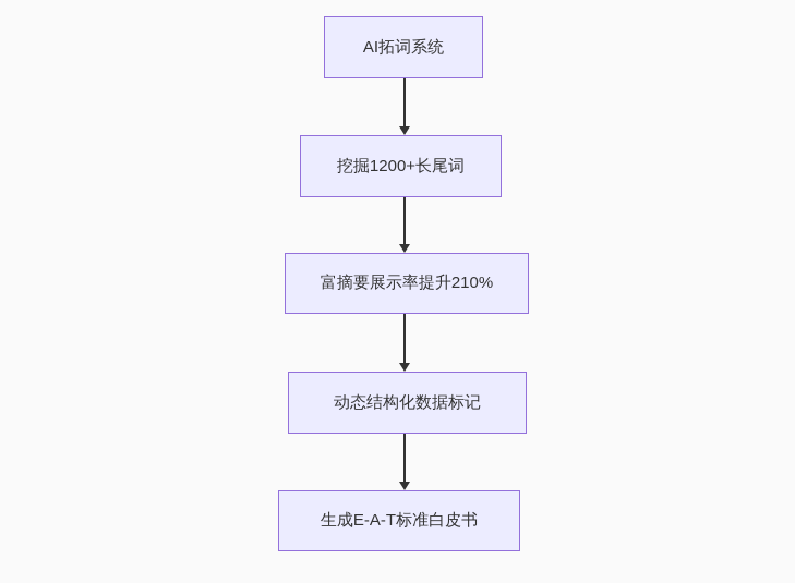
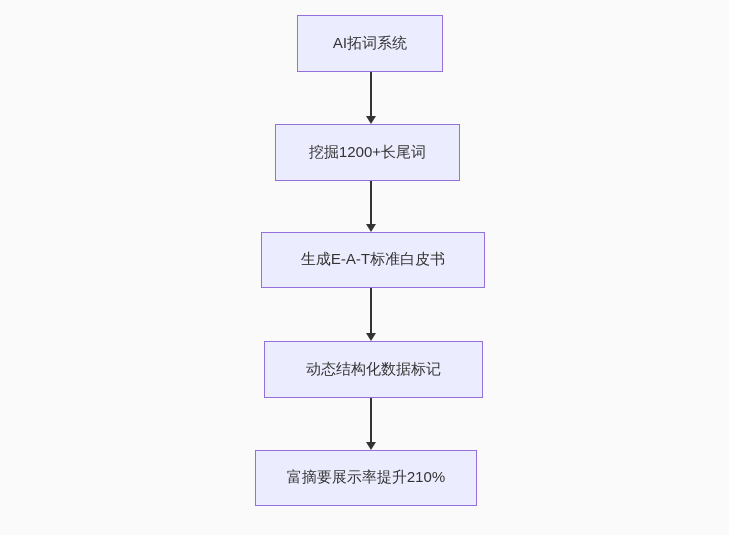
  AI拓词系统
  挖掘1200+长尾词
- 富摘要展示率提升210%
+ 生成E-A-T标准白皮书
  动态结构化数据标记
- 生成E-A-T标准白皮书
+ 富摘要展示率提升210%
